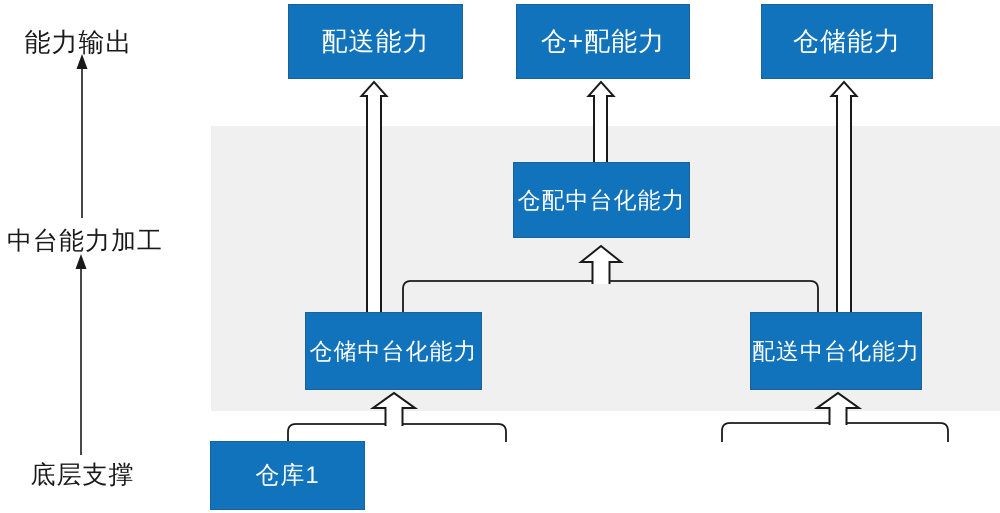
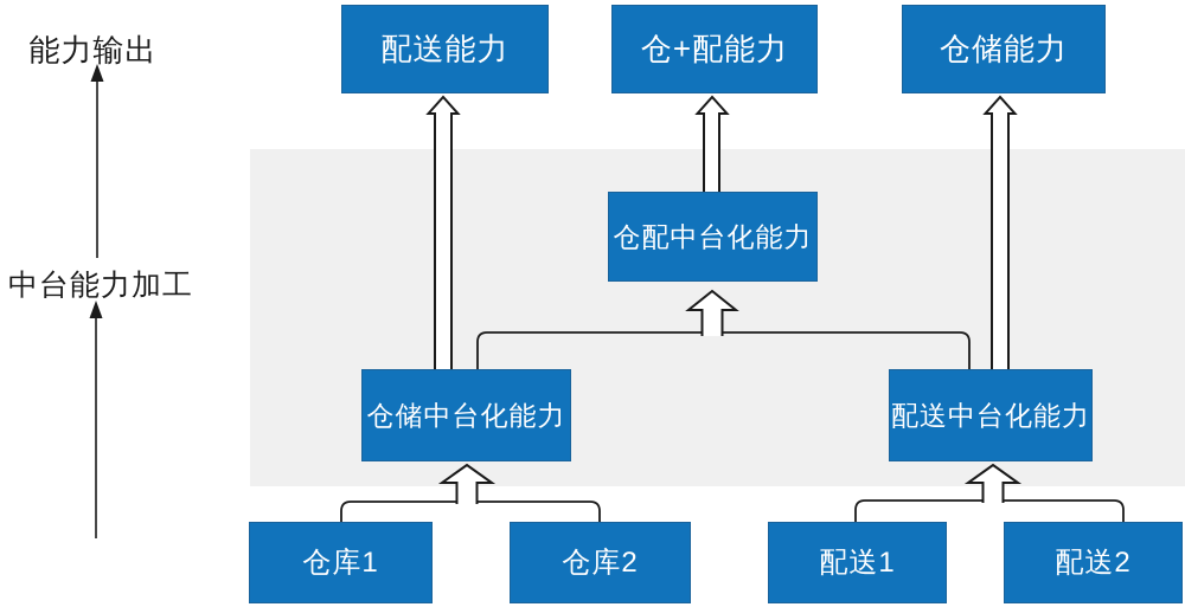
  能力输出
  中台能力加工
- 底层支撑
  配送能力
  仓+配能力
  仓储能力
  仓配中台化能力
  仓储中台化能力
  配送中台化能力
  仓库1
+ 仓库2
+ 配送1
+ 配送2
